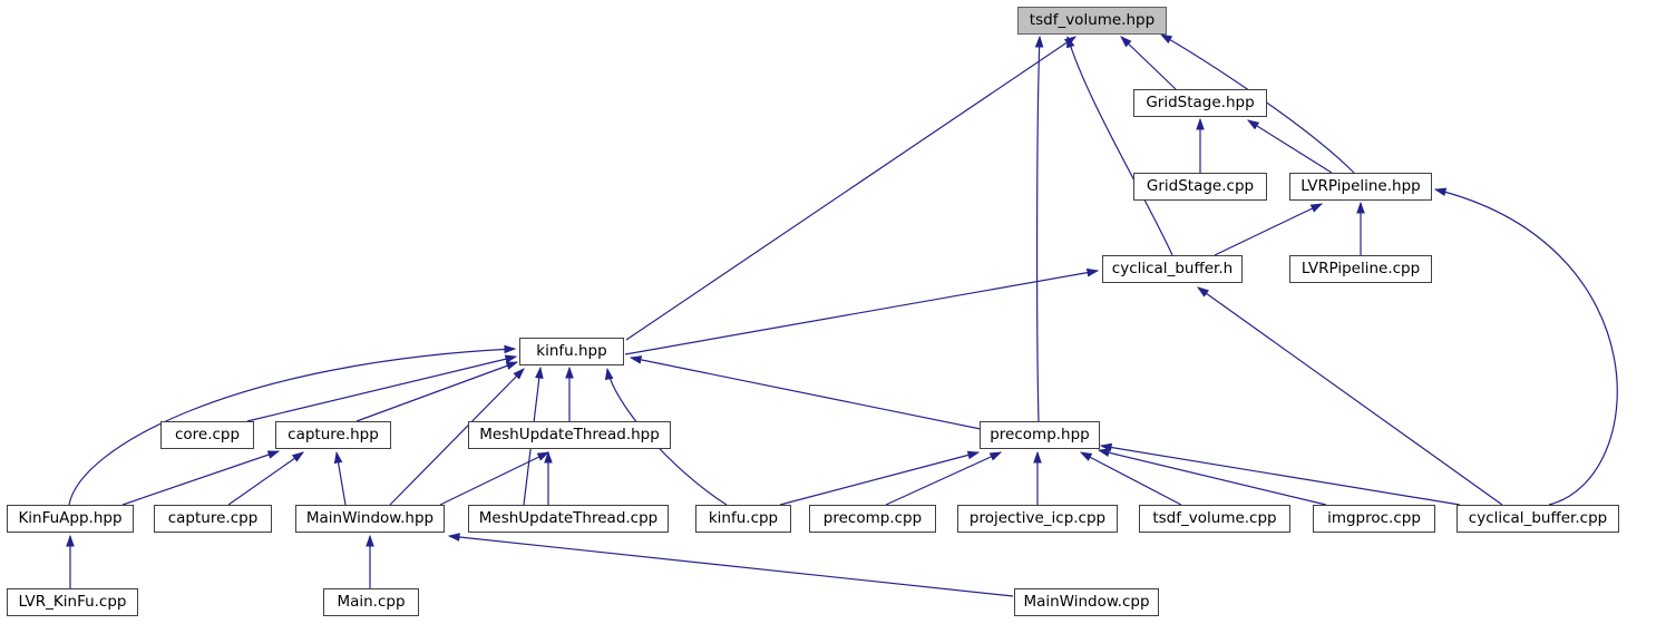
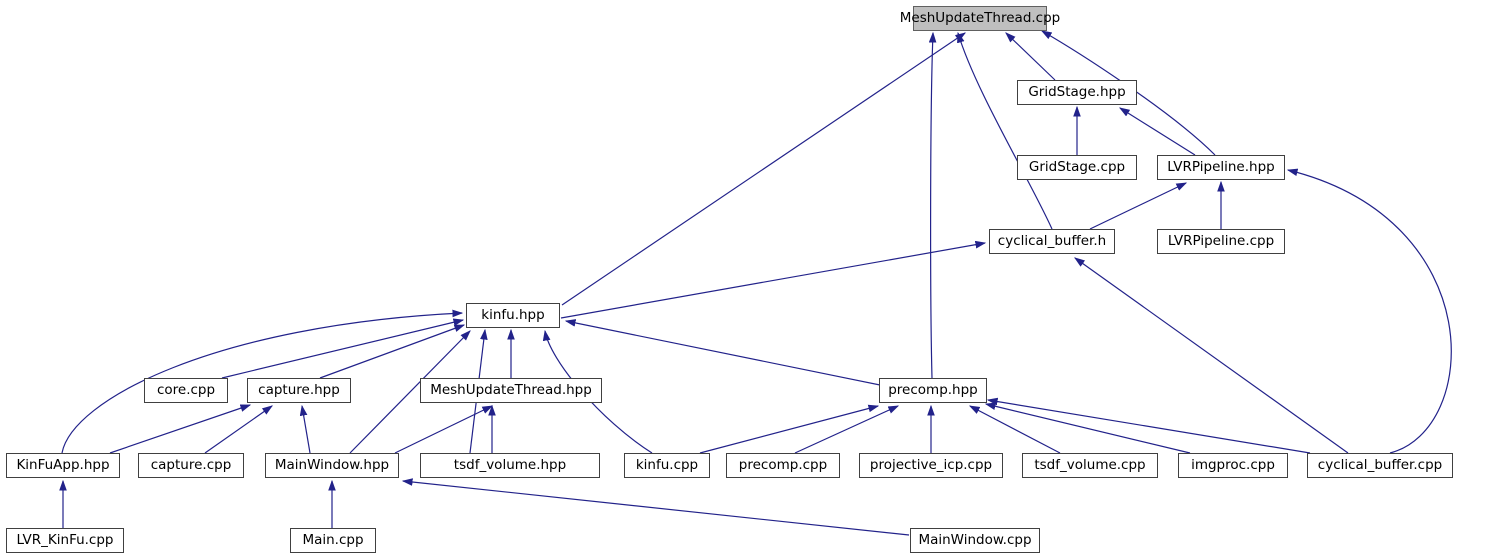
- tsdf_volume.hpp
+ MeshUpdateThread.cpp
  GridStage.hpp
  GridStage.cpp
  LVRPipeline.hpp
  cyclical_buffer.h
  LVRPipeline.cpp
  kinfu.hpp
  core.cpp
  capture.hpp
  MeshUpdateThread.hpp
  precomp.hpp
  KinFuApp.hpp
  capture.cpp
  MainWindow.hpp
- MeshUpdateThread.cpp
+ tsdf_volume.hpp
  kinfu.cpp
  precomp.cpp
  projective_icp.cpp
  tsdf_volume.cpp
  imgproc.cpp
  cyclical_buffer.cpp
  LVR_KinFu.cpp
  Main.cpp
  MainWindow.cpp
